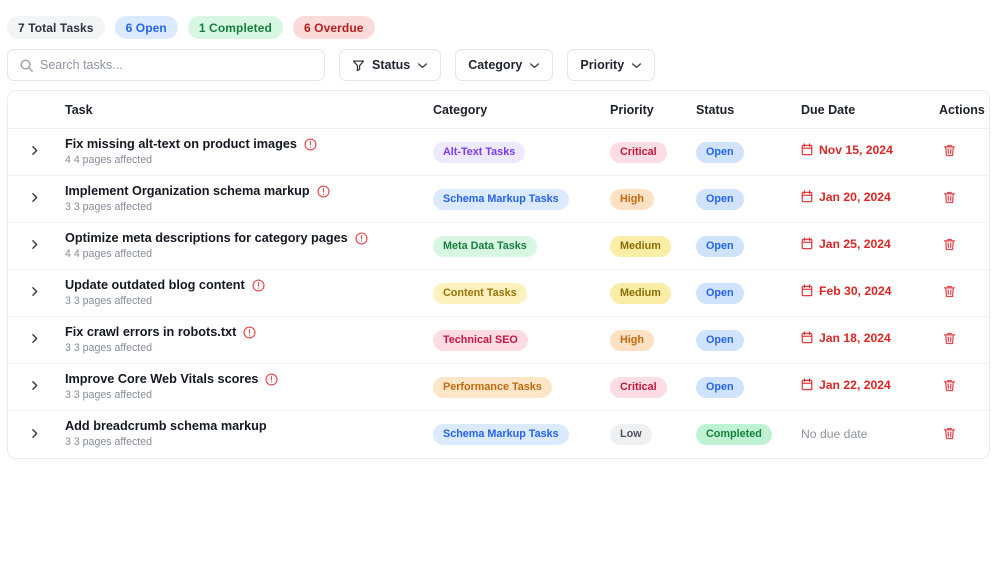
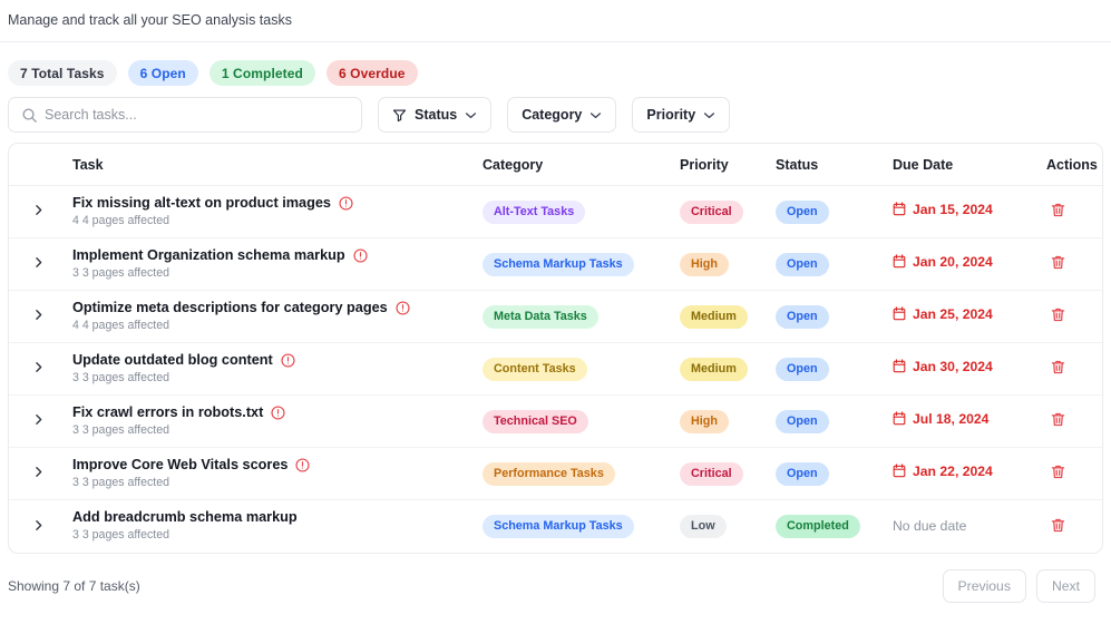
+ Manage and track all your SEO analysis tasks
  7 Total Tasks
  6 Open
  1 Completed
  6 Overdue
  Search tasks...
  Status
  Category
  Priority
  	Task	Category	Priority	Status	Due Date	Actions
- 	Fix missing alt-text on product images4 4 pages affected	Alt-Text Tasks	Critical	Open	Nov 15, 2024
+ 	Fix missing alt-text on product images4 4 pages affected	Alt-Text Tasks	Critical	Open	Jan 15, 2024
  	Implement Organization schema markup3 3 pages affected	Schema Markup Tasks	High	Open	Jan 20, 2024
  	Optimize meta descriptions for category pages4 4 pages affected	Meta Data Tasks	Medium	Open	Jan 25, 2024
- 	Update outdated blog content3 3 pages affected	Content Tasks	Medium	Open	Feb 30, 2024
+ 	Update outdated blog content3 3 pages affected	Content Tasks	Medium	Open	Jan 30, 2024
- 	Fix crawl errors in robots.txt3 3 pages affected	Technical SEO	High	Open	Jan 18, 2024
+ 	Fix crawl errors in robots.txt3 3 pages affected	Technical SEO	High	Open	Jul 18, 2024
  	Improve Core Web Vitals scores3 3 pages affected	Performance Tasks	Critical	Open	Jan 22, 2024
  	Add breadcrumb schema markup3 3 pages affected	Schema Markup Tasks	Low	Completed	No due date
+ Showing 7 of 7 task(s)
+ Previous
+ Next
